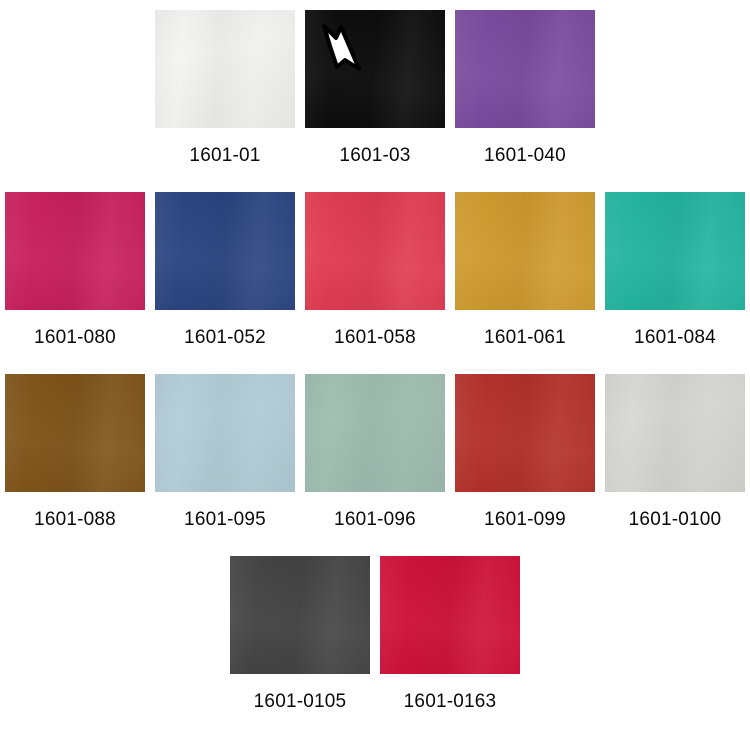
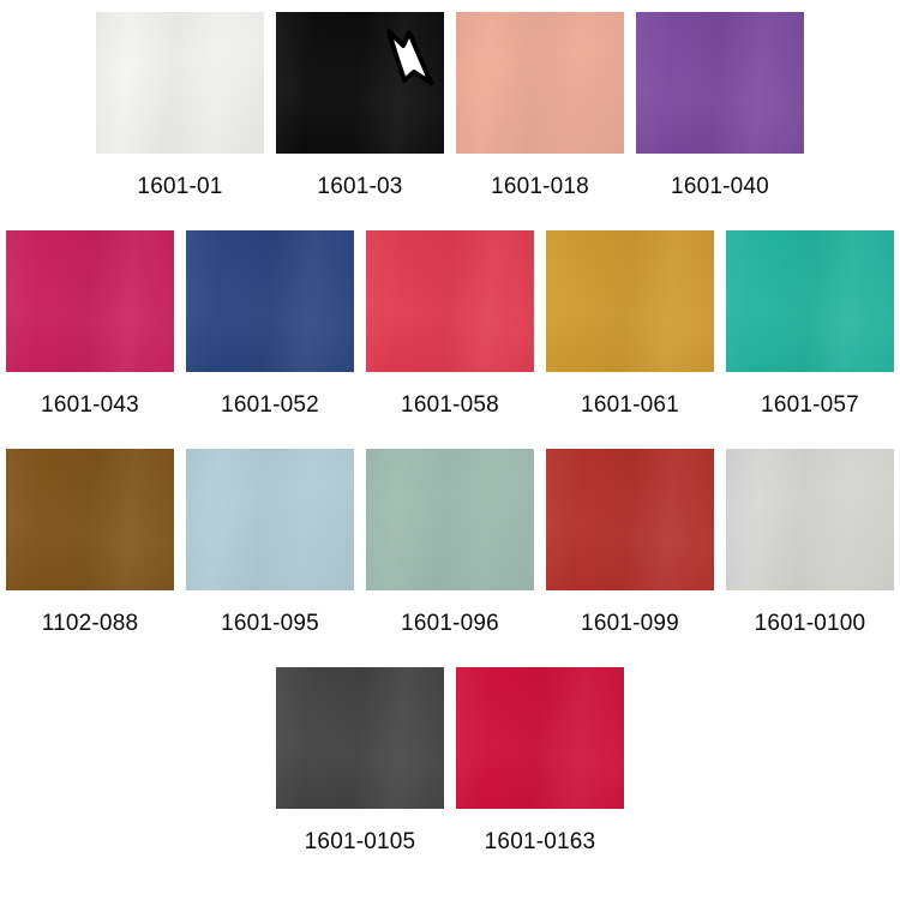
  1601-01
  1601-03
+ 1601-018
  1601-040
- 1601-080
+ 1601-043
  1601-052
  1601-058
  1601-061
- 1601-084
+ 1601-057
- 1601-088
+ 1102-088
  1601-095
  1601-096
  1601-099
  1601-0100
  1601-0105
  1601-0163
